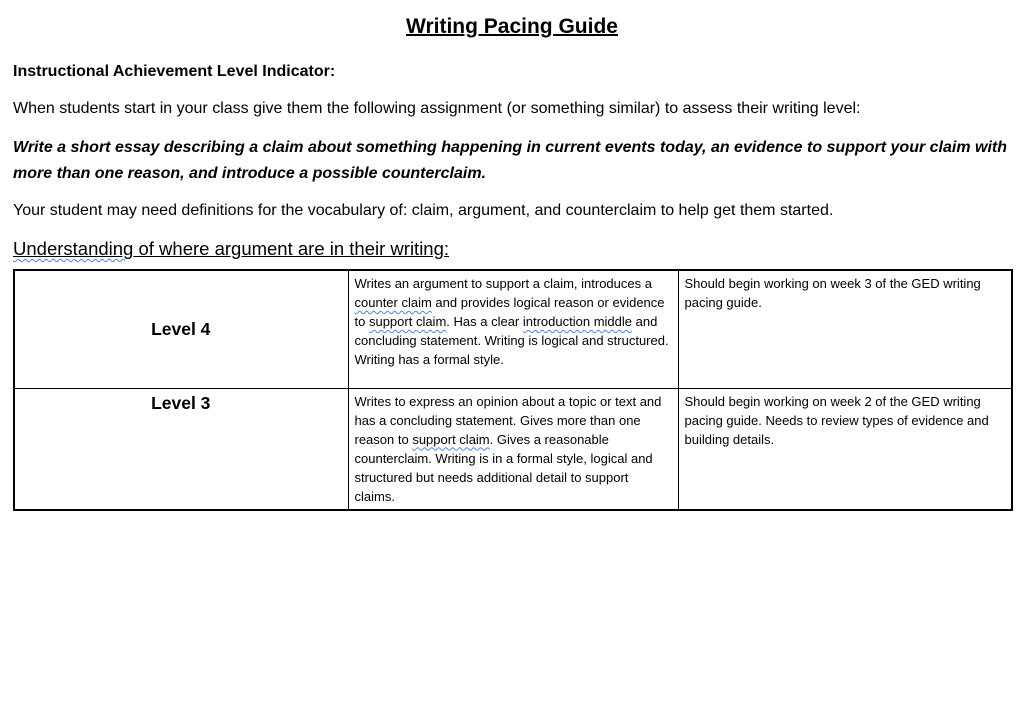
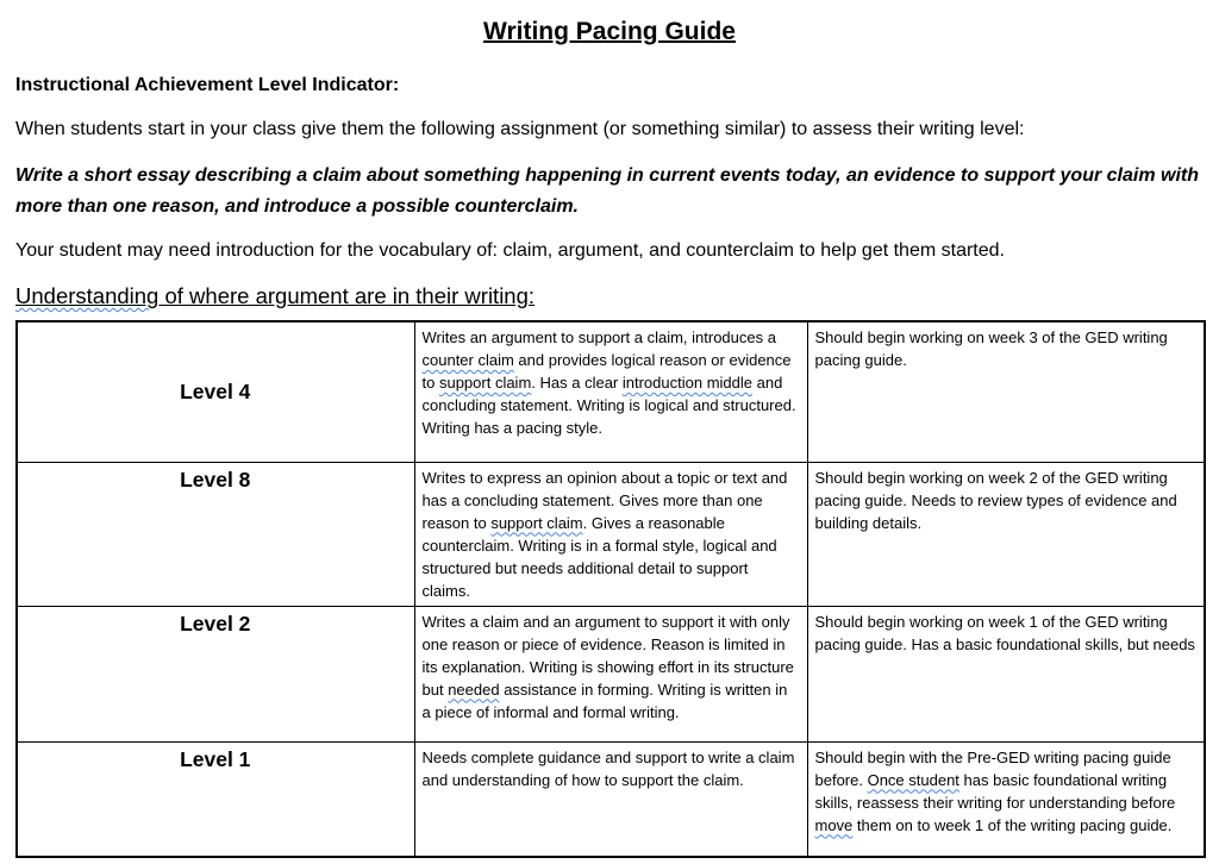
  Writing Pacing Guide
  Instructional Achievement Level Indicator:
  When students start in your class give them the following assignment (or something similar) to assess their writing level:
  Write a short essay describing a claim about something happening in current events today, an evidence to support your claim with more than one reason, and introduce a possible counterclaim.
- Your student may need definitions for the vocabulary of: claim, argument, and counterclaim to help get them started.
+ Your student may need introduction for the vocabulary of: claim, argument, and counterclaim to help get them started.
  Understanding of where argument are in their writing:
- Level 4	Writes an argument to support a claim, introduces a counter claim and provides logical reason or evidence to support claim. Has a clear introduction middle and concluding statement. Writing is logical and structured. Writing has a formal style.	Should begin working on week 3 of the GED writing pacing guide.
+ Level 4	Writes an argument to support a claim, introduces a counter claim and provides logical reason or evidence to support claim. Has a clear introduction middle and concluding statement. Writing is logical and structured. Writing has a pacing style.	Should begin working on week 3 of the GED writing pacing guide.
- Level 3	Writes to express an opinion about a topic or text and has a concluding statement. Gives more than one reason to support claim. Gives a reasonable counterclaim. Writing is in a formal style, logical and structured but needs additional detail to support claims.	Should begin working on week 2 of the GED writing pacing guide. Needs to review types of evidence and building details.
+ Level 8	Writes to express an opinion about a topic or text and has a concluding statement. Gives more than one reason to support claim. Gives a reasonable counterclaim. Writing is in a formal style, logical and structured but needs additional detail to support claims.	Should begin working on week 2 of the GED writing pacing guide. Needs to review types of evidence and building details.
+ Level 2	Writes a claim and an argument to support it with only one reason or piece of evidence. Reason is limited in its explanation. Writing is showing effort in its structure but needed assistance in forming. Writing is written in a piece of informal and formal writing.	Should begin working on week 1 of the GED writing pacing guide. Has a basic foundational skills, but needs
+ Level 1	Needs complete guidance and support to write a claim and understanding of how to support the claim.	Should begin with the Pre-GED writing pacing guide before. Once student has basic foundational writing skills, reassess their writing for understanding before move them on to week 1 of the writing pacing guide.
